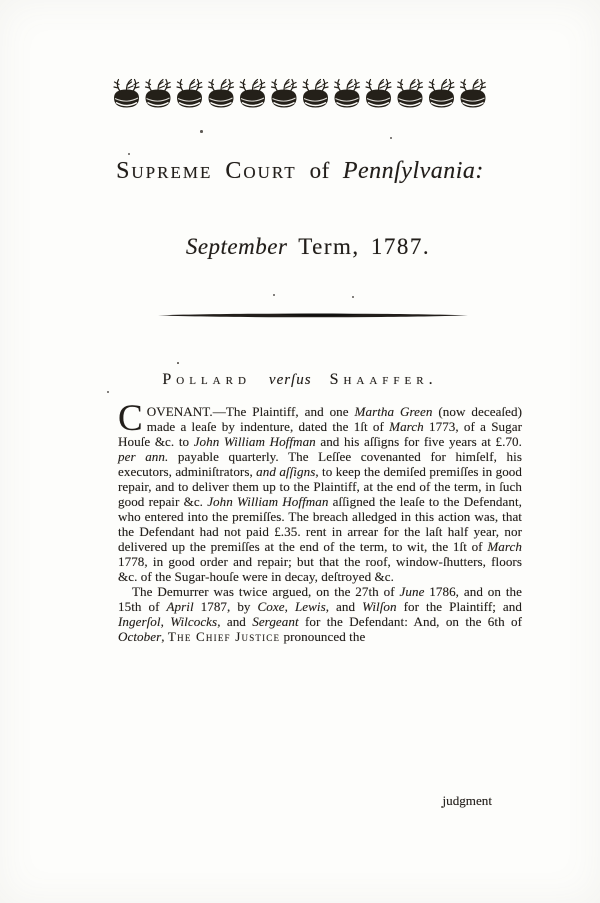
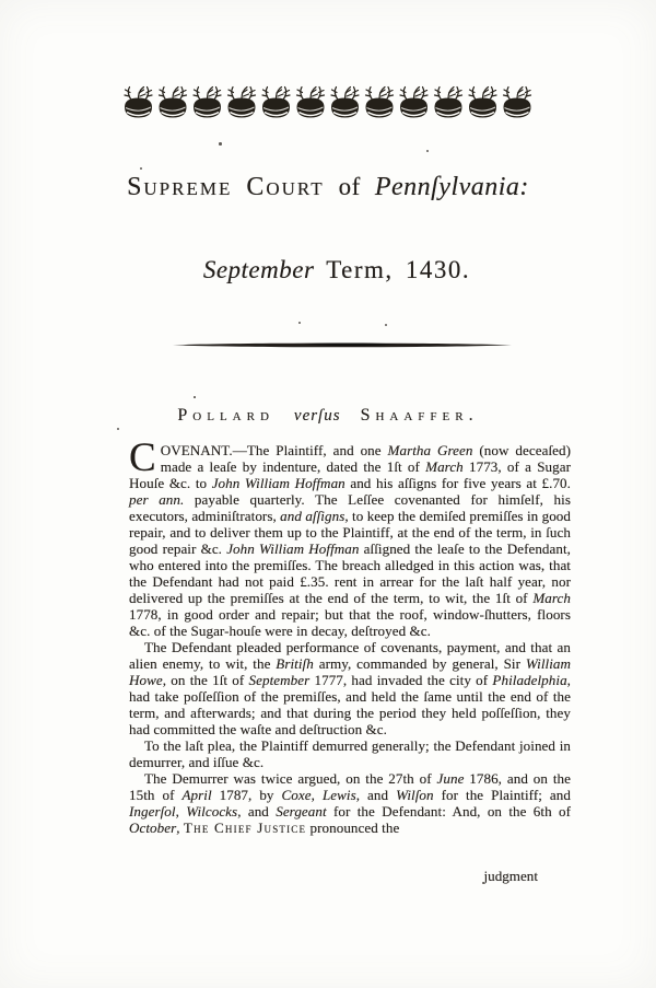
  Supreme Court of Pennſylvania:
- September Term, 1787.
+ September Term, 1430.
  Pollard verſus Shaaffer.
  C
  OVENANT.—The Plaintiff, and one Martha Green (now deceaſed) made a leaſe by indenture, dated the 1ſt of March 1773, of a Sugar Houſe &c. to John William Hoffman and his aſſigns for five years at £.70. per ann. payable quarterly. The Leſſee covenanted for himſelf, his executors, adminiſtrators, and aſſigns, to keep the demiſed premiſſes in good repair, and to deliver them up to the Plaintiff, at the end of the term, in ſuch good repair &c. John William Hoffman aſſigned the leaſe to the Defendant, who entered into the premiſſes. The breach alledged in this action was, that the Defendant had not paid £.35. rent in arrear for the laſt half year, nor delivered up the premiſſes at the end of the term, to wit, the 1ſt of March 1778, in good order and repair; but that the roof, window-ſhutters, floors &c. of the Sugar-houſe were in decay, deſtroyed &c.
+ The Defendant pleaded performance of covenants, payment, and that an alien enemy, to wit, the Britiſh army, commanded by general, Sir William Howe, on the 1ſt of September 1777, had invaded the city of Philadelphia, had take poſſeſſion of the premiſſes, and held the ſame until the end of the term, and afterwards; and that during the period they held poſſeſſion, they had committed the waſte and deſtruction &c.
+ To the laſt plea, the Plaintiff demurred generally; the Defendant joined in demurrer, and iſſue &c.
  The Demurrer was twice argued, on the 27th of June 1786, and on the 15th of April 1787, by Coxe, Lewis, and Wilſon for the Plaintiff; and Ingerſol, Wilcocks, and Sergeant for the Defendant: And, on the 6th of October, The Chief Justice pronounced the
  judgment
